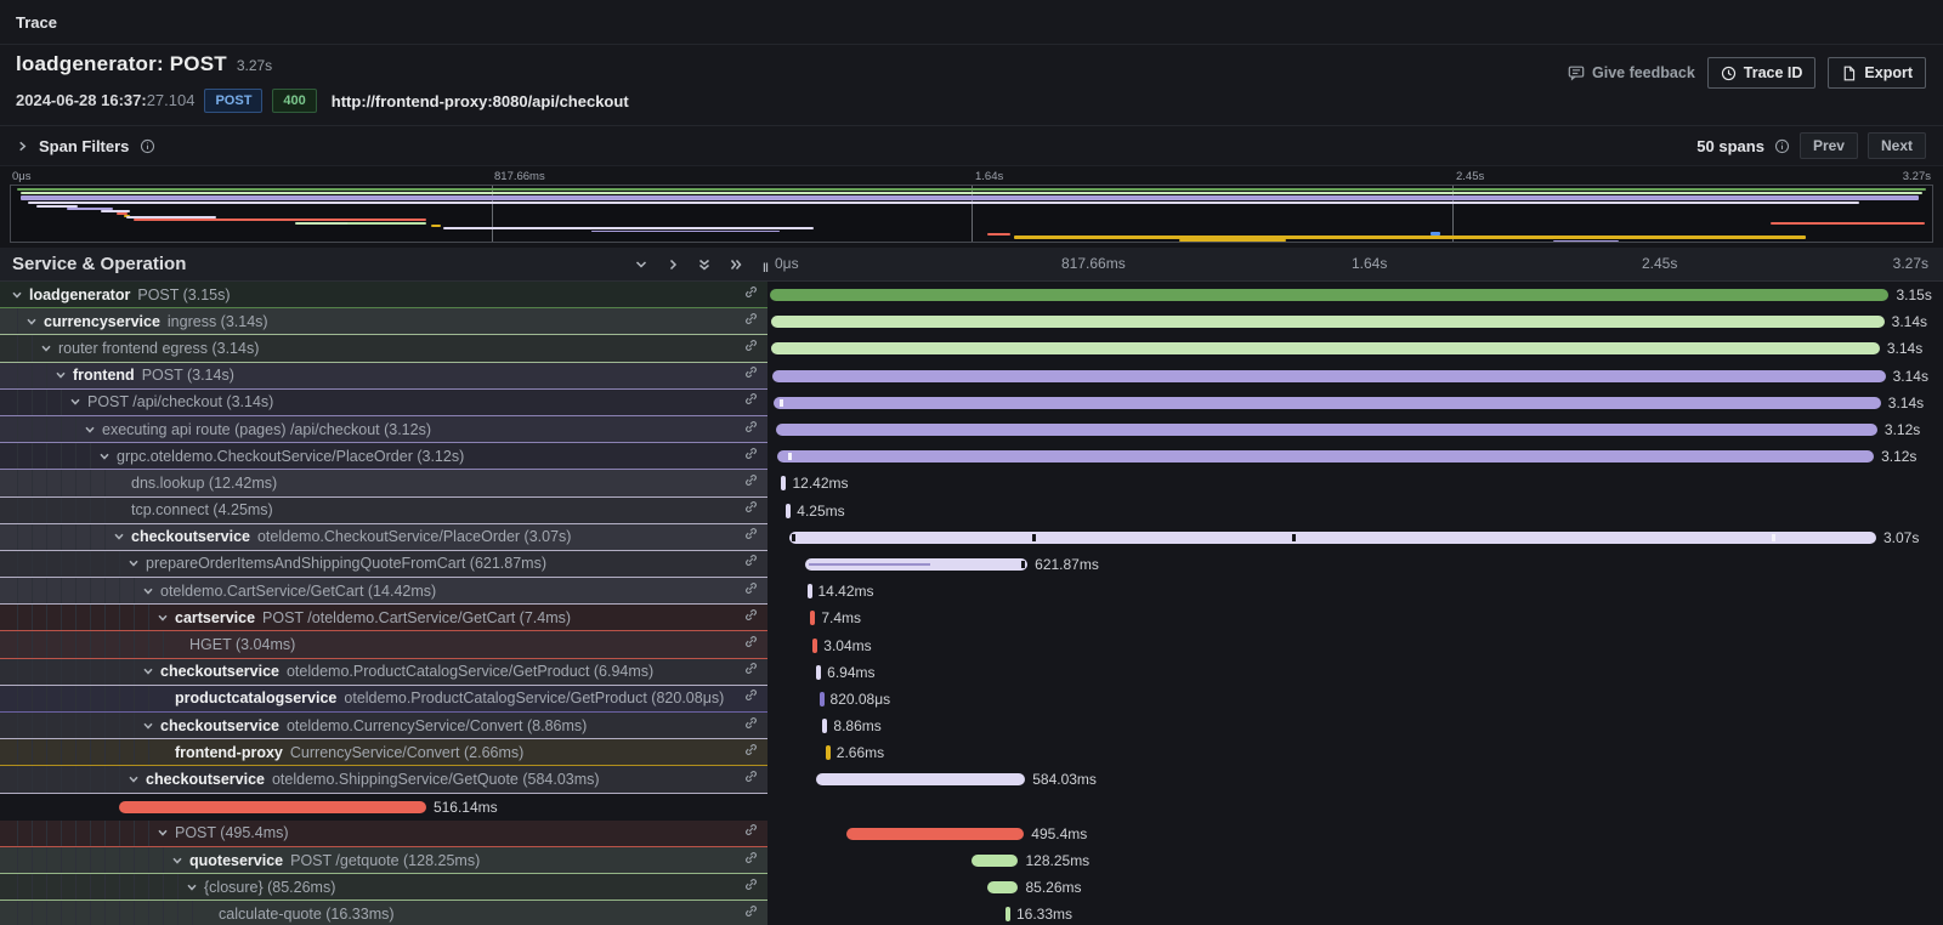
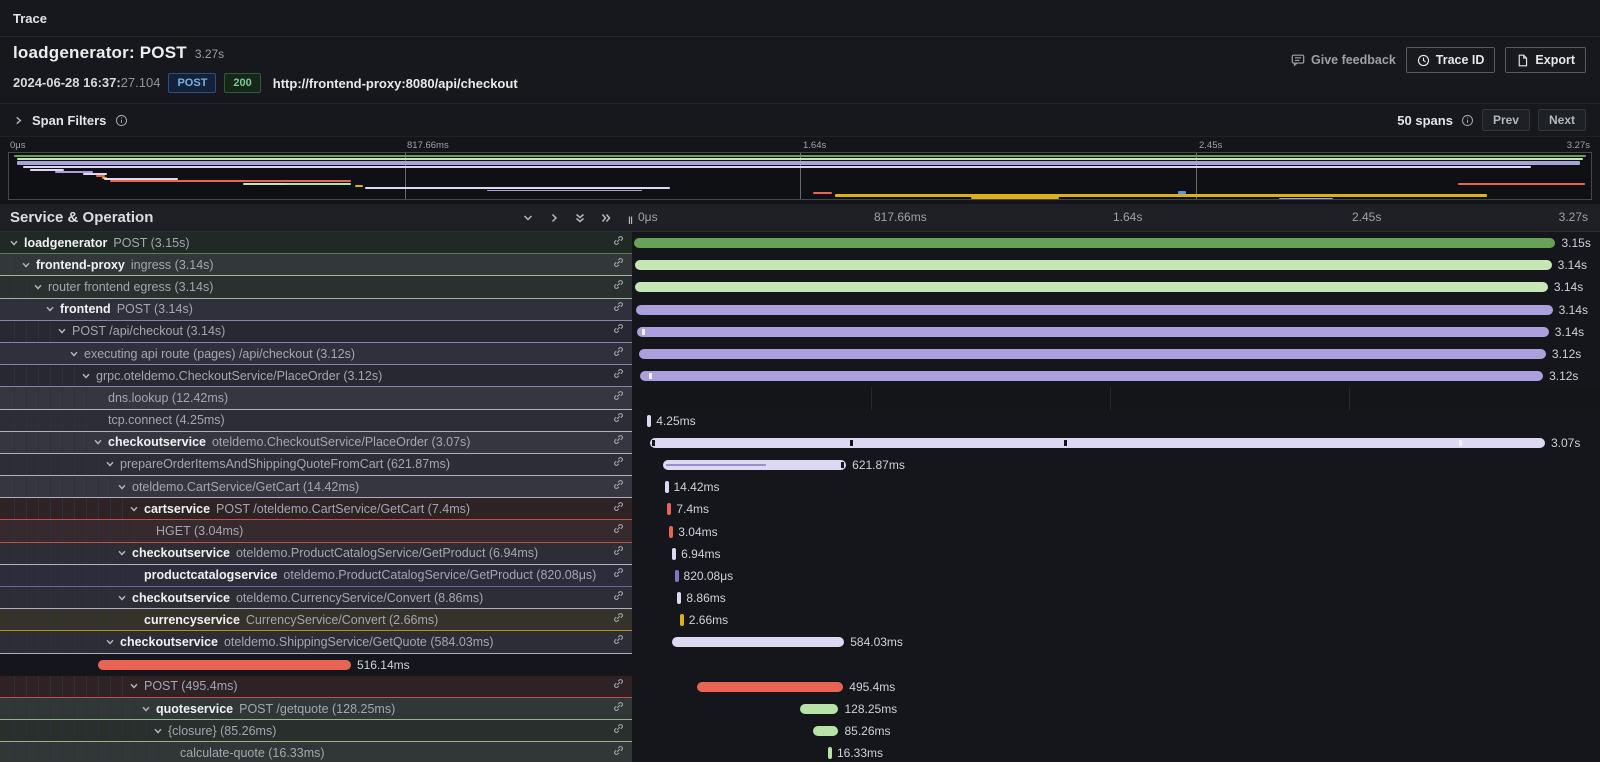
  Trace
  loadgenerator: POST
  3.27s
  2024-06-28 16:37:27.104
  POST
- 400
+ 200
  http://frontend-proxy:8080/api/checkout
  Give feedback
  Trace ID
  Export
  Span Filters
  50 spans
  Prev
  Next
  0μs
  817.66ms
  1.64s
  2.45s
  3.27s
  Service & Operation
  ‖
  0μs
  817.66ms
  1.64s
  2.45s
  3.27s
  loadgenerator POST (3.15s)
  3.15s
- currencyservice ingress (3.14s)
+ frontend-proxy ingress (3.14s)
  3.14s
  router frontend egress (3.14s)
  3.14s
  frontend POST (3.14s)
  3.14s
  POST /api/checkout (3.14s)
  3.14s
  executing api route (pages) /api/checkout (3.12s)
  3.12s
  grpc.oteldemo.CheckoutService/PlaceOrder (3.12s)
  3.12s
  dns.lookup (12.42ms)
- 12.42ms
  tcp.connect (4.25ms)
  4.25ms
  checkoutservice oteldemo.CheckoutService/PlaceOrder (3.07s)
  3.07s
  prepareOrderItemsAndShippingQuoteFromCart (621.87ms)
  621.87ms
  oteldemo.CartService/GetCart (14.42ms)
  14.42ms
  cartservice POST /oteldemo.CartService/GetCart (7.4ms)
  7.4ms
  HGET (3.04ms)
  3.04ms
  checkoutservice oteldemo.ProductCatalogService/GetProduct (6.94ms)
  6.94ms
  productcatalogservice oteldemo.ProductCatalogService/GetProduct (820.08μs)
  820.08μs
  checkoutservice oteldemo.CurrencyService/Convert (8.86ms)
  8.86ms
- frontend-proxy CurrencyService/Convert (2.66ms)
+ currencyservice CurrencyService/Convert (2.66ms)
  2.66ms
  checkoutservice oteldemo.ShippingService/GetQuote (584.03ms)
  584.03ms
  516.14ms
  POST (495.4ms)
  495.4ms
  quoteservice POST /getquote (128.25ms)
  128.25ms
  {closure} (85.26ms)
  85.26ms
  calculate-quote (16.33ms)
  16.33ms
